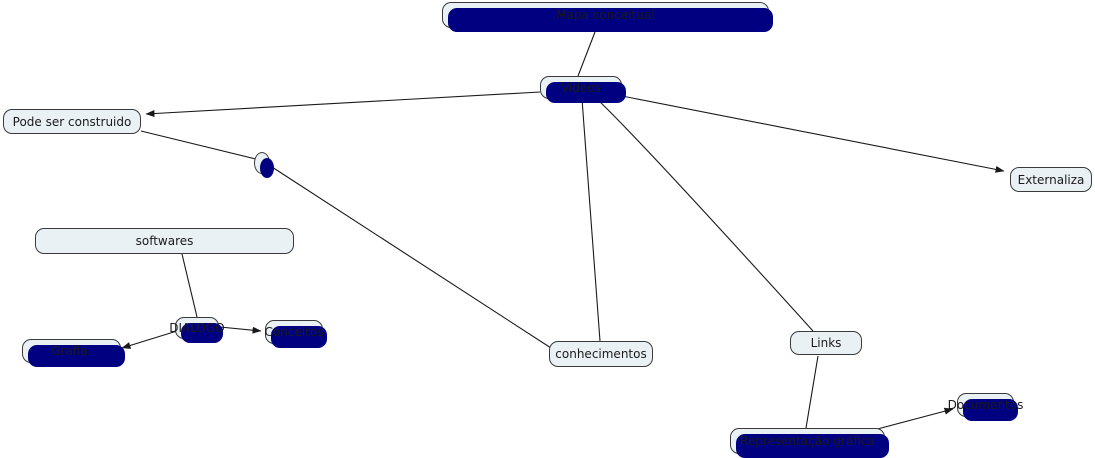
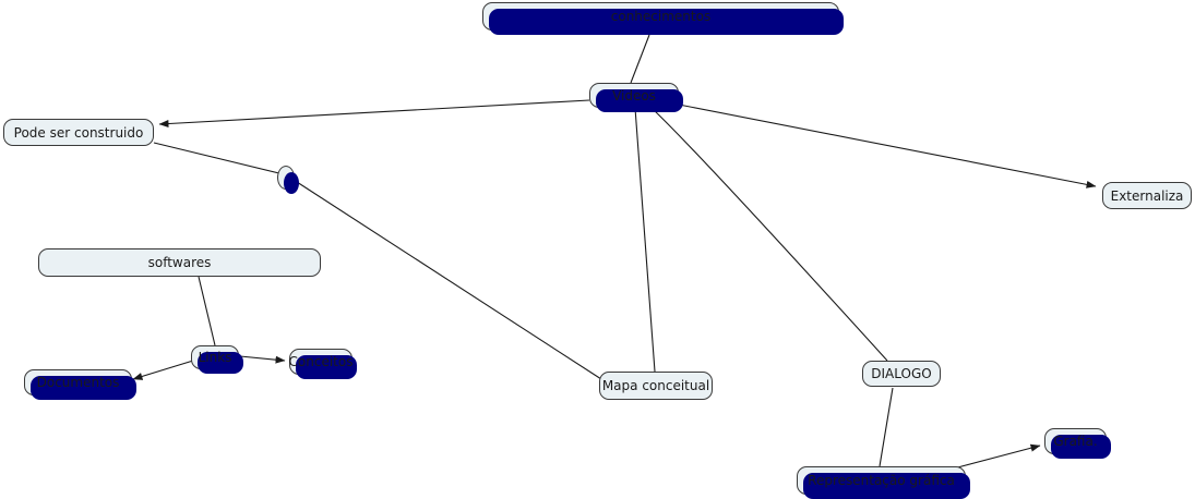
- Mapa conceitual
+ conhecimentos
  Videos
  Pode ser construido
  Externaliza
  softwares
- DIALOGO
+ Links
  Conceitos
- Grafia.
+ Documentos
- conhecimentos
+ Mapa conceitual
- Links
+ DIALOGO
- Documentos
+ Grafia.
  Representação gráfica
